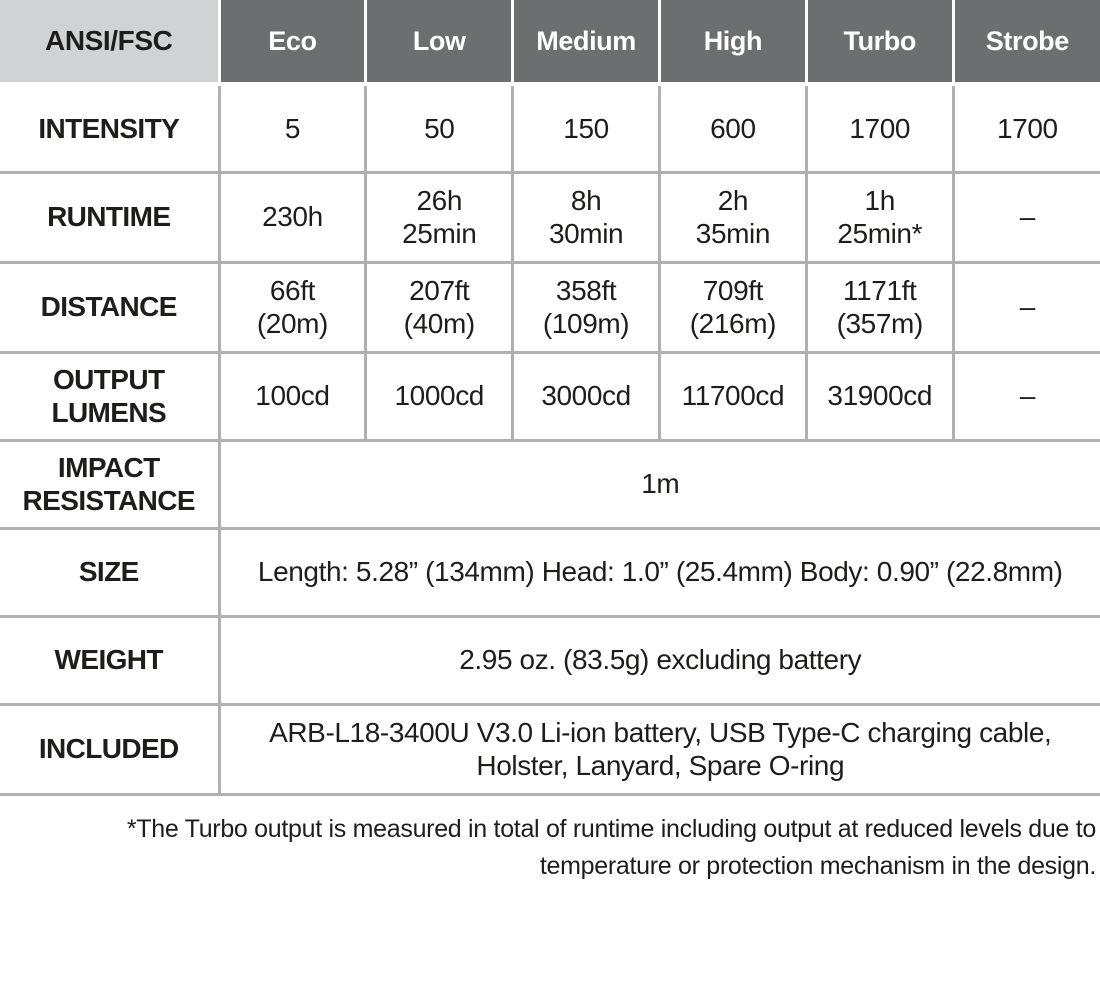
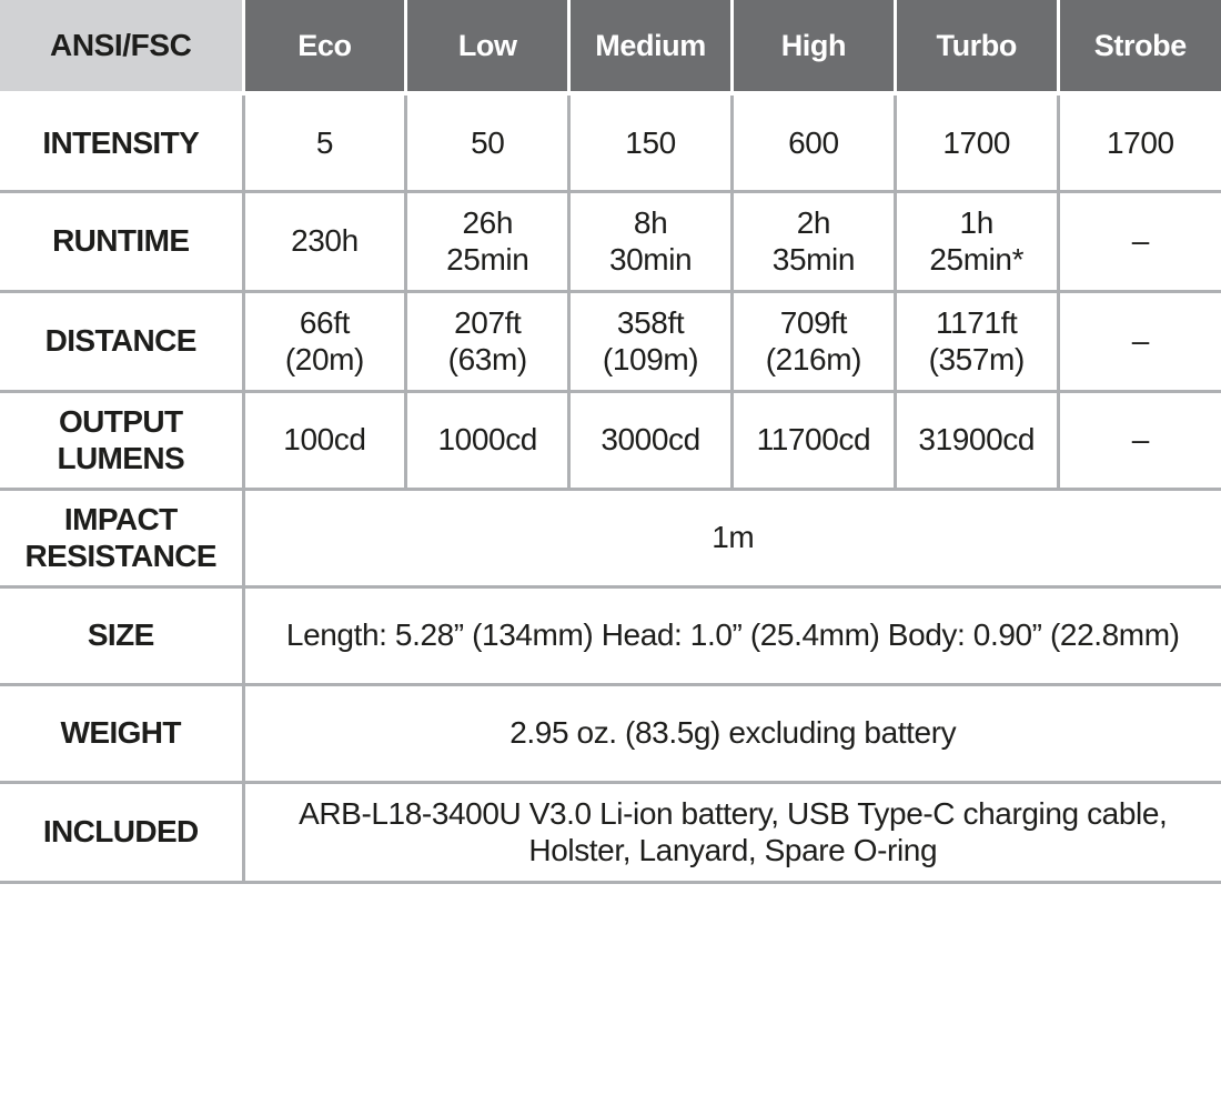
  ANSI/FSC	Eco	Low	Medium	High	Turbo	Strobe
  INTENSITY	5	50	150	600	1700	1700
  RUNTIME	230h	26h 25min	8h 30min	2h 35min	1h 25min*	–
- DISTANCE	66ft (20m)	207ft (40m)	358ft (109m)	709ft (216m)	1171ft (357m)	–
+ DISTANCE	66ft (20m)	207ft (63m)	358ft (109m)	709ft (216m)	1171ft (357m)	–
  OUTPUT LUMENS	100cd	1000cd	3000cd	11700cd	31900cd	–
  IMPACT RESISTANCE	1m
  SIZE	Length: 5.28” (134mm) Head: 1.0” (25.4mm) Body: 0.90” (22.8mm)
  WEIGHT	2.95 oz. (83.5g) excluding battery
  INCLUDED	ARB-L18-3400U V3.0 Li-ion battery, USB Type-C charging cable, Holster, Lanyard, Spare O-ring
- *The Turbo output is measured in total of runtime including output at reduced levels due to
- temperature or protection mechanism in the design.
